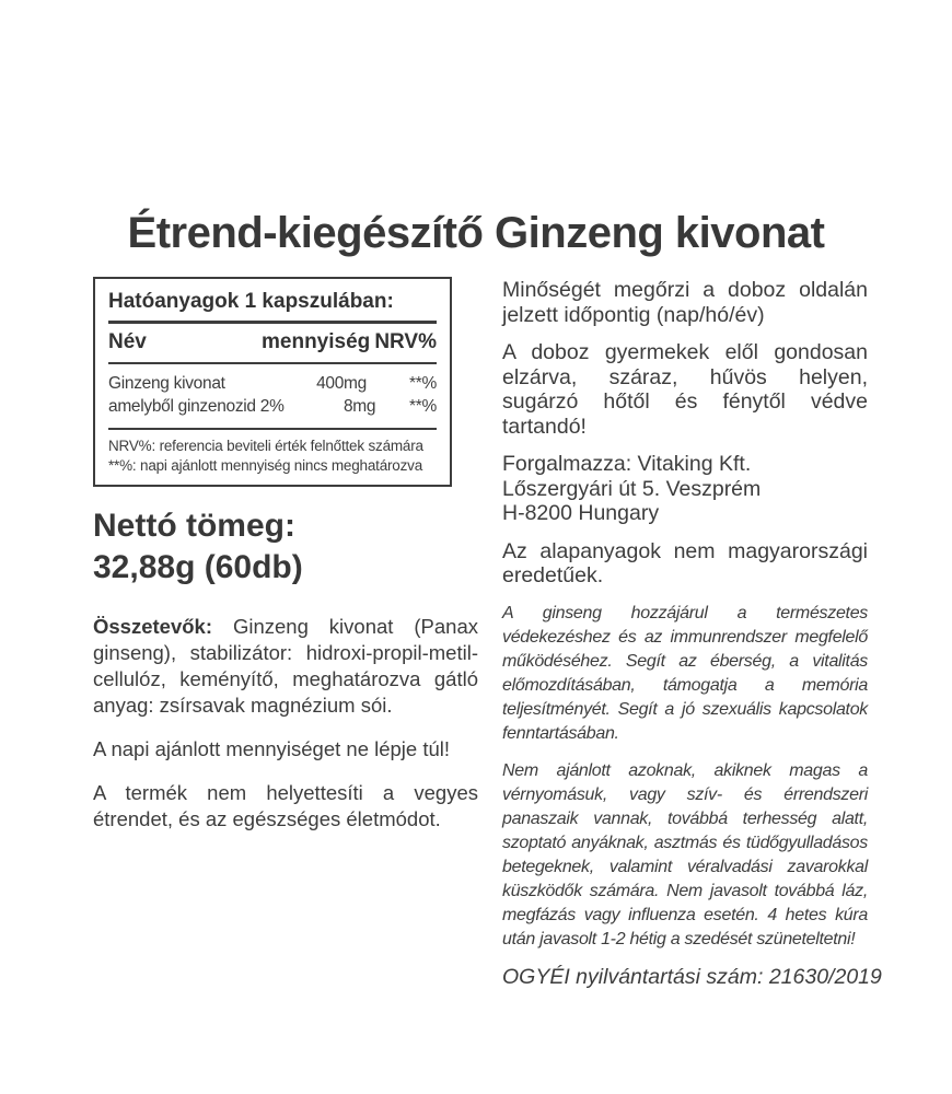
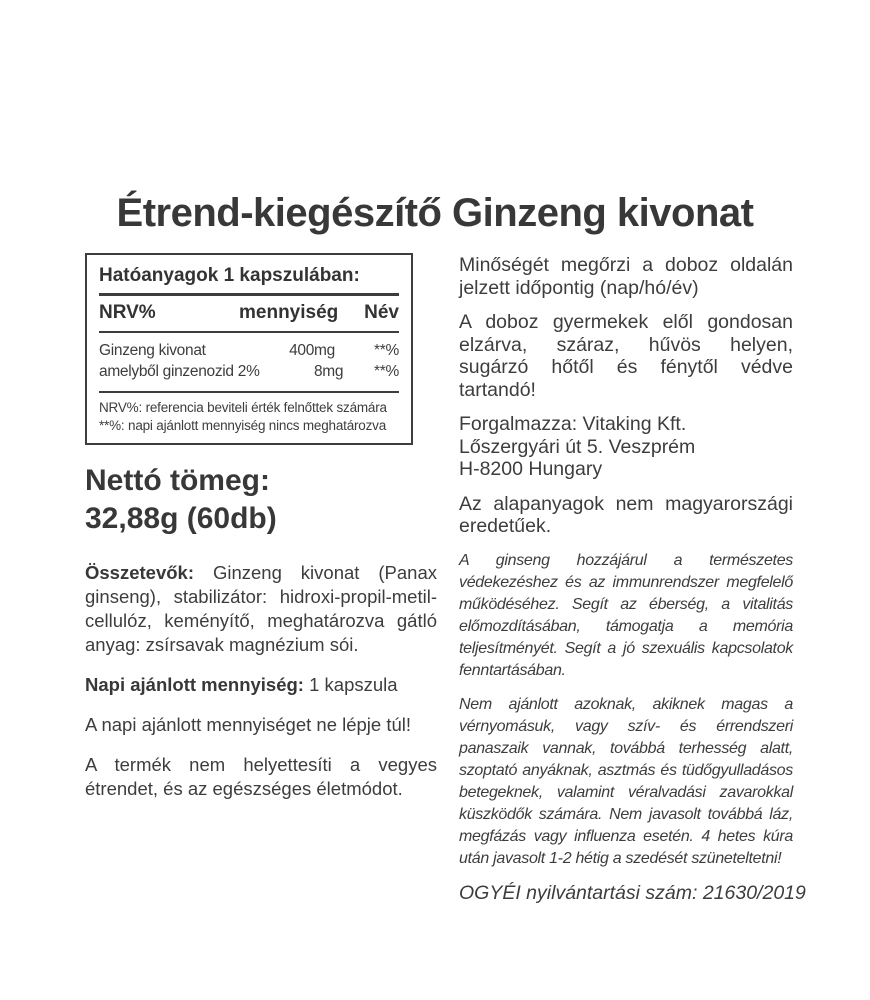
  Étrend-kiegészítő Ginzeng kivonat
  Hatóanyagok 1 kapszulában:
- Név
+ NRV%
  mennyiség
- NRV%
+ Név
  Ginzeng kivonat
  400mg
  **%
  amelyből ginzenozid 2%
  8mg
  **%
  NRV%: referencia beviteli érték felnőttek számára
  **%: napi ajánlott mennyiség nincs meghatározva
  Nettó tömeg:
  32,88g (60db)
  Összetevők: Ginzeng kivonat (Panax ginseng), stabilizátor: hidroxi-propil-metil-cellulóz, keményítő, meghatározva gátló anyag: zsírsavak magnézium sói.
+ Napi ajánlott mennyiség: 1 kapszula
  A napi ajánlott mennyiséget ne lépje túl!
  A termék nem helyettesíti a vegyes étrendet, és az egészséges életmódot.
  Minőségét megőrzi a doboz oldalán jelzett időpontig (nap/hó/év)
  A doboz gyermekek elől gondosan elzárva, száraz, hűvös helyen, sugárzó hőtől és fénytől védve tartandó!
  Forgalmazza: Vitaking Kft.
  Lőszergyári út 5. Veszprém
  H-8200 Hungary
  Az alapanyagok nem magyarországi eredetűek.
  A ginseng hozzájárul a természetes védekezéshez és az immunrendszer megfelelő működéséhez. Segít az éberség, a vitalitás előmozdításában, támogatja a memória teljesítményét. Segít a jó szexuális kapcsolatok fenntartásában.
  Nem ajánlott azoknak, akiknek magas a vérnyomásuk, vagy szív- és érrendszeri panaszaik vannak, továbbá terhesség alatt, szoptató anyáknak, asztmás és tüdőgyulladásos betegeknek, valamint véralvadási zavarokkal küszködők számára. Nem javasolt továbbá láz, megfázás vagy influenza esetén. 4 hetes kúra után javasolt 1-2 hétig a szedését szüneteltetni!
  OGYÉI nyilvántartási szám: 21630/2019
